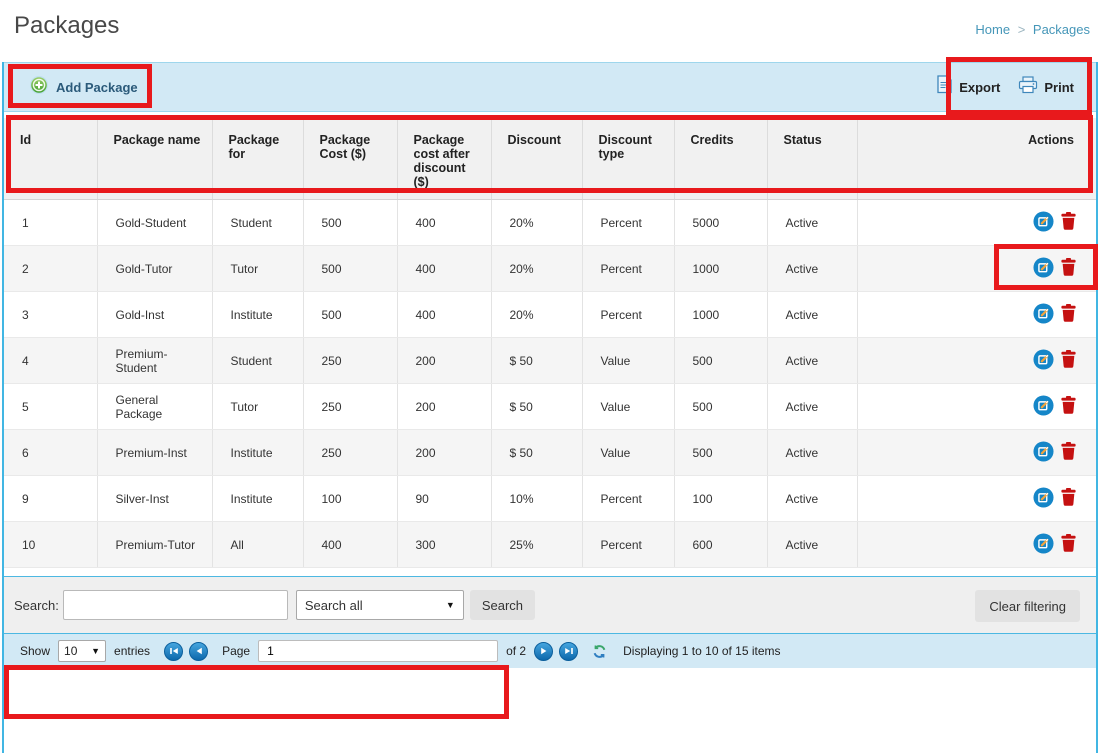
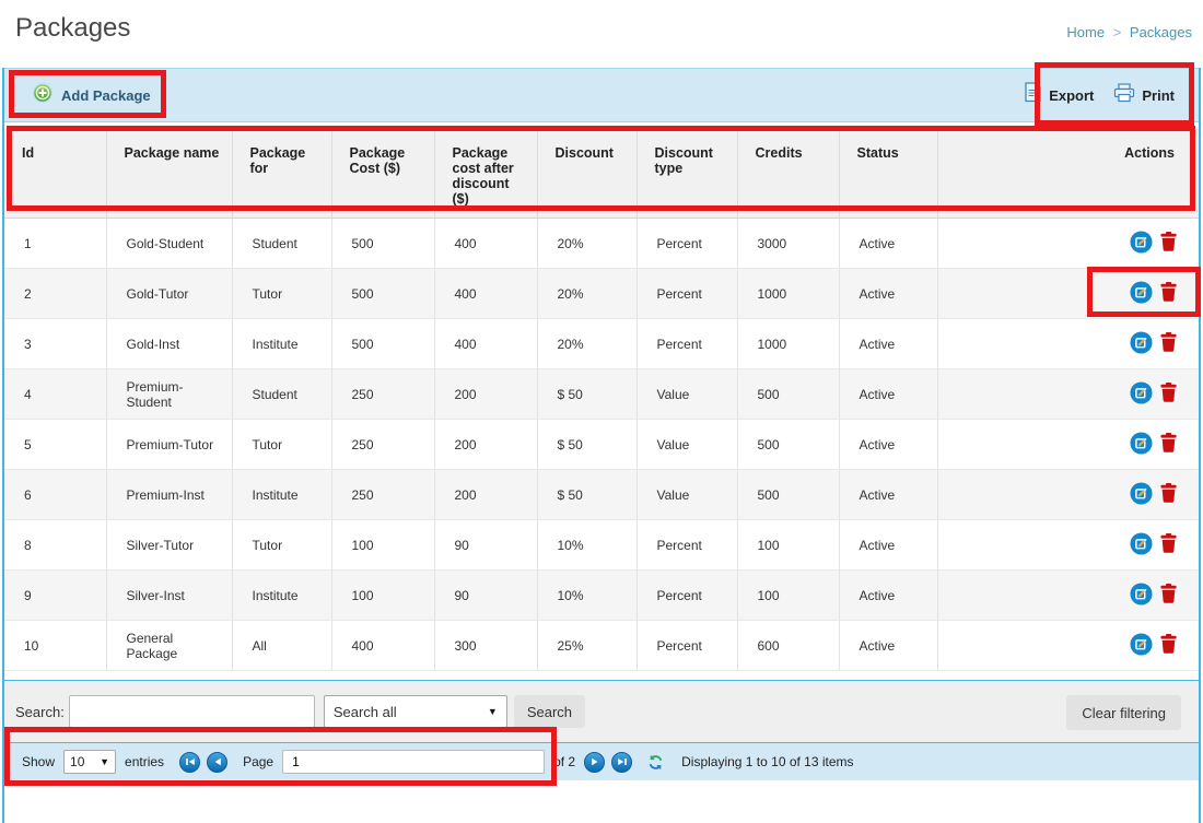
  Packages
  Home > Packages
  Add Package
  Export
  Print
  Id	Package name	Package for	Package Cost ($)	Package cost after discount ($)	Discount	Discount type	Credits	Status	Actions
- 1	Gold-Student	Student	500	400	20%	Percent	5000	Active
+ 1	Gold-Student	Student	500	400	20%	Percent	3000	Active
  2	Gold-Tutor	Tutor	500	400	20%	Percent	1000	Active
  3	Gold-Inst	Institute	500	400	20%	Percent	1000	Active
  4	Premium-Student	Student	250	200	$ 50	Value	500	Active
- 5	General Package	Tutor	250	200	$ 50	Value	500	Active
+ 5	Premium-Tutor	Tutor	250	200	$ 50	Value	500	Active
  6	Premium-Inst	Institute	250	200	$ 50	Value	500	Active
+ 8	Silver-Tutor	Tutor	100	90	10%	Percent	100	Active
  9	Silver-Inst	Institute	100	90	10%	Percent	100	Active
- 10	Premium-Tutor	All	400	300	25%	Percent	600	Active
+ 10	General Package	All	400	300	25%	Percent	600	Active
  Search:
  Search all
  ▼
  Search
  Clear filtering
  Show
  10
  ▼
  entries
  Page
  1
  of 2
- Displaying 1 to 10 of 15 items
+ Displaying 1 to 10 of 13 items
